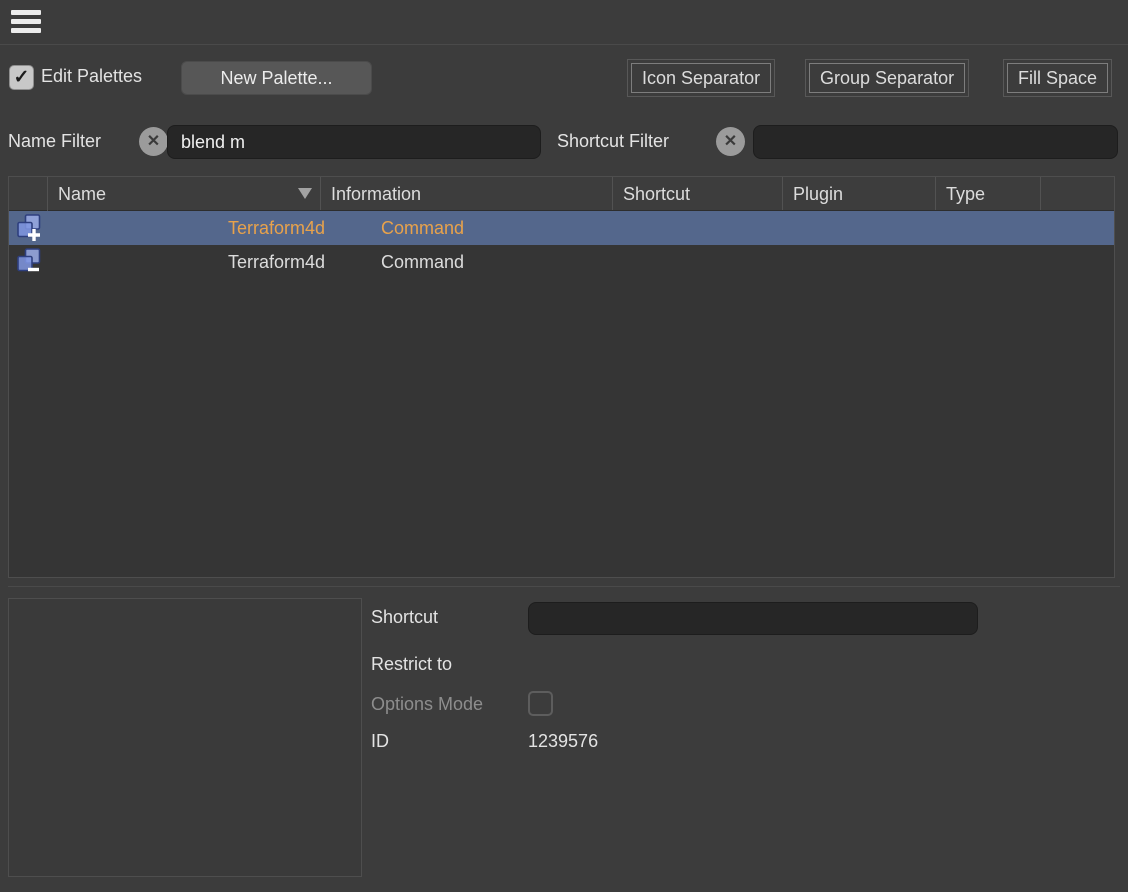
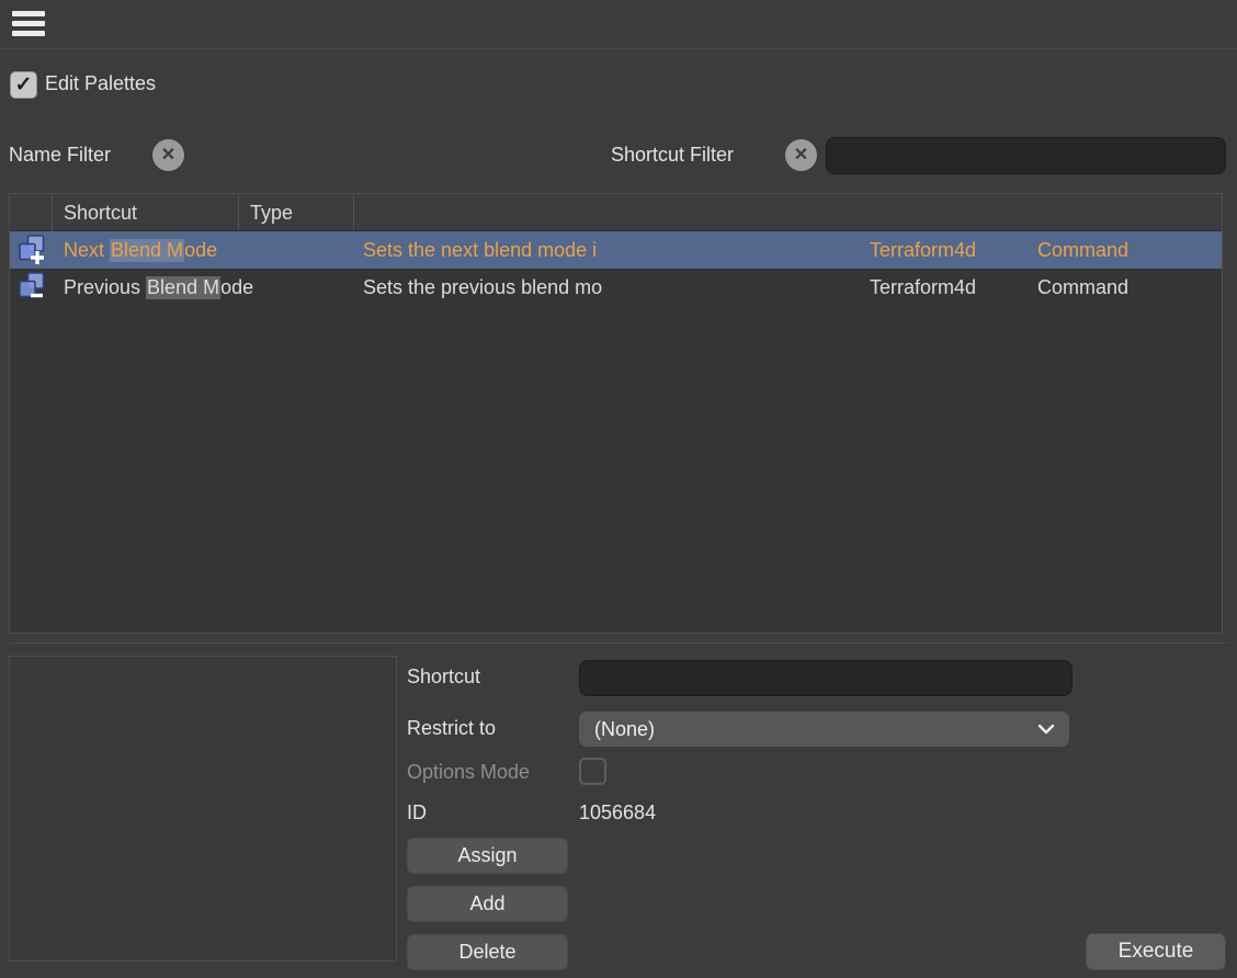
  ✓
  Edit Palettes
- New Palette...
- Icon Separator
- Group Separator
- Fill Space
  Name Filter
  ✕
- blend m
  Shortcut Filter
  ✕
- Name
- Information
  Shortcut
- Plugin
  Type
+ Next Blend Mode
+ Sets the next blend mode i
  Terraform4d
  Command
+ Previous Blend Mode
+ Sets the previous blend mo
  Terraform4d
  Command
  Shortcut
  Restrict to
+ (None)
  Options Mode
  ID
- 1239576
+ 1056684
+ Assign
+ Add
+ Delete
+ Execute
